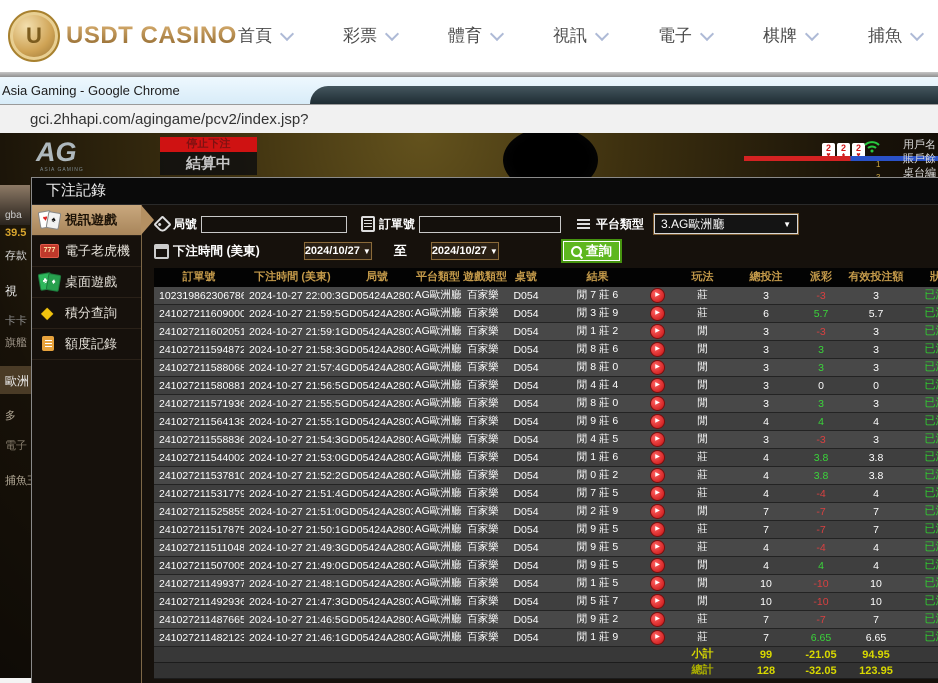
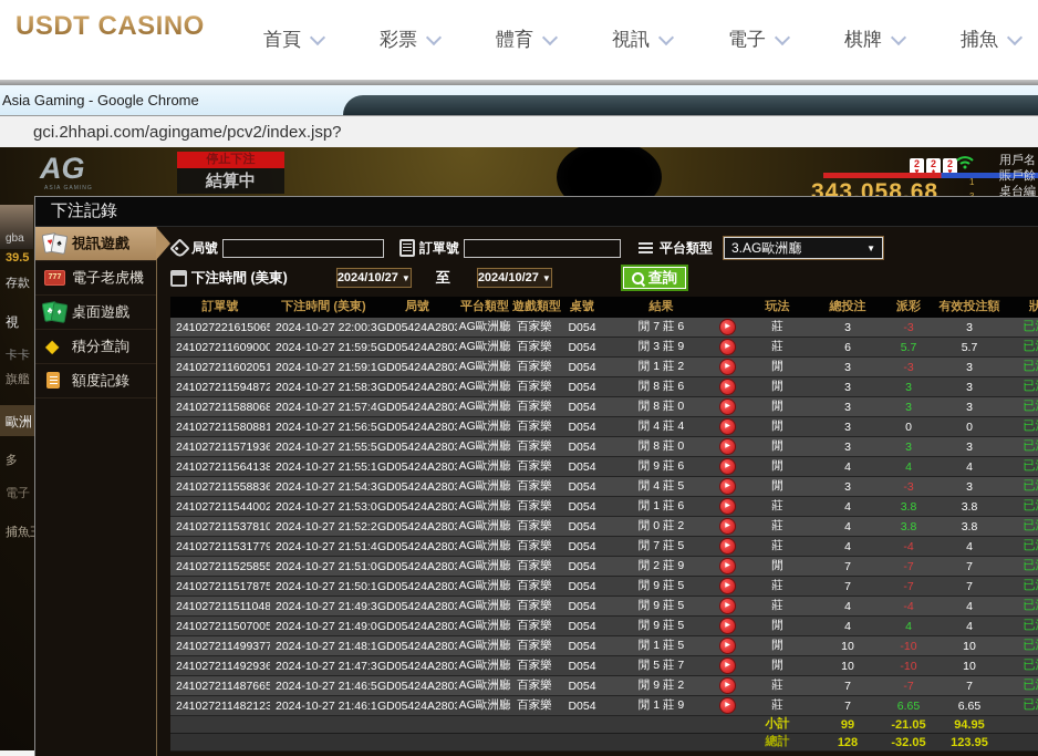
- U
  USDT CASINO
  首頁
  彩票
  體育
  視訊
  電子
  棋牌
  捕魚
  Asia Gaming - Google Chrome
  gci.2hhapi.com/agingame/pcv2/index.jsp?
  AG
  停止下注
  結算中
  2
  2
  2
+ 343,058.68
  用戶名
  賬戶餘
  桌台編
  1
  gba
  39.5
  存款
  視
  卡卡
  旗艦
  歐洲
  多
  電子
  下注記錄
  視訊遊戲
  電子老虎機
  桌面遊戲
  積分查詢
  額度記錄
  局號
  訂單號
  平台類型
  3.AG歐洲廳
  ▼
  下注時間 (美東)
  2024/10/27
  ▼
  至
  2024/10/27
  ▼
  查詢
  訂單號	下注時間 (美東)	局號	平台類型	遊戲類型	桌號	結果		玩法	總投注	派彩	有效投注額	狀
- 102319862306786	2024-10-27 22:00:3	GD05424A280	AG歐洲廳	百家樂	D054	閒 7 莊 6		莊	3	-3	3	已
+ 241027221615065	2024-10-27 22:00:3	GD05424A280	AG歐洲廳	百家樂	D054	閒 7 莊 6		莊	3	-3	3	已
  241027211609000	2024-10-27 21:59:5	GD05424A280	AG歐洲廳	百家樂	D054	閒 3 莊 9		莊	6	5.7	5.7	已
  241027211602051	2024-10-27 21:59:1	GD05424A280	AG歐洲廳	百家樂	D054	閒 1 莊 2		閒	3	-3	3	已
  241027211594872	2024-10-27 21:58:3	GD05424A280	AG歐洲廳	百家樂	D054	閒 8 莊 6		閒	3	3	3	已
  241027211588068	2024-10-27 21:57:4	GD05424A280	AG歐洲廳	百家樂	D054	閒 8 莊 0		閒	3	3	3	已
  241027211580881	2024-10-27 21:56:5	GD05424A280	AG歐洲廳	百家樂	D054	閒 4 莊 4		閒	3	0	0	已
  241027211571936	2024-10-27 21:55:5	GD05424A280	AG歐洲廳	百家樂	D054	閒 8 莊 0		閒	3	3	3	已
  241027211564138	2024-10-27 21:55:1	GD05424A280	AG歐洲廳	百家樂	D054	閒 9 莊 6		閒	4	4	4	已
  241027211558836	2024-10-27 21:54:3	GD05424A280	AG歐洲廳	百家樂	D054	閒 4 莊 5		閒	3	-3	3	已
  241027211544002	2024-10-27 21:53:0	GD05424A280	AG歐洲廳	百家樂	D054	閒 1 莊 6		莊	4	3.8	3.8	已
  241027211537810	2024-10-27 21:52:2	GD05424A280	AG歐洲廳	百家樂	D054	閒 0 莊 2		莊	4	3.8	3.8	已
  241027211531779	2024-10-27 21:51:4	GD05424A280	AG歐洲廳	百家樂	D054	閒 7 莊 5		莊	4	-4	4	已
  241027211525855	2024-10-27 21:51:0	GD05424A280	AG歐洲廳	百家樂	D054	閒 2 莊 9		閒	7	-7	7	已
  241027211517875	2024-10-27 21:50:1	GD05424A280	AG歐洲廳	百家樂	D054	閒 9 莊 5		莊	7	-7	7	已
  241027211511048	2024-10-27 21:49:3	GD05424A280	AG歐洲廳	百家樂	D054	閒 9 莊 5		莊	4	-4	4	已
  241027211507005	2024-10-27 21:49:0	GD05424A280	AG歐洲廳	百家樂	D054	閒 9 莊 5		閒	4	4	4	已
  241027211499377	2024-10-27 21:48:1	GD05424A280	AG歐洲廳	百家樂	D054	閒 1 莊 5		閒	10	-10	10	已
  241027211492936	2024-10-27 21:47:3	GD05424A280	AG歐洲廳	百家樂	D054	閒 5 莊 7		閒	10	-10	10	已
  241027211487665	2024-10-27 21:46:5	GD05424A280	AG歐洲廳	百家樂	D054	閒 9 莊 2		莊	7	-7	7	已
  241027211482123	2024-10-27 21:46:1	GD05424A280	AG歐洲廳	百家樂	D054	閒 1 莊 9		莊	7	6.65	6.65	已
  	小計	99	-21.05	94.95
  	總計	128	-32.05	123.95
